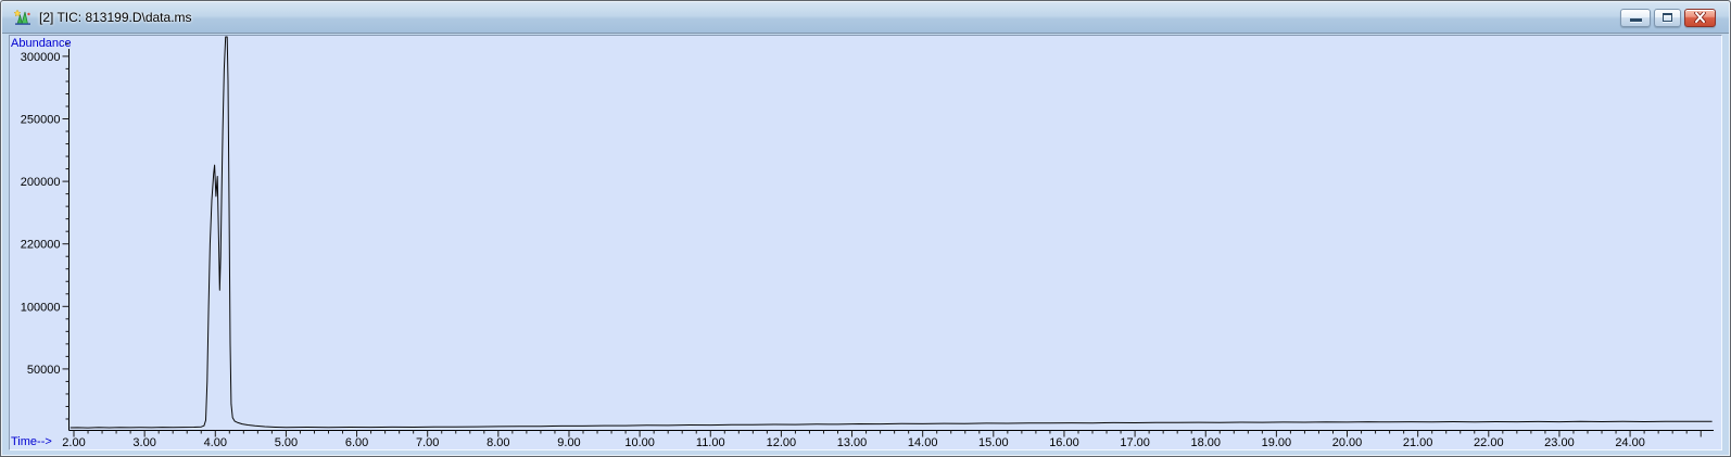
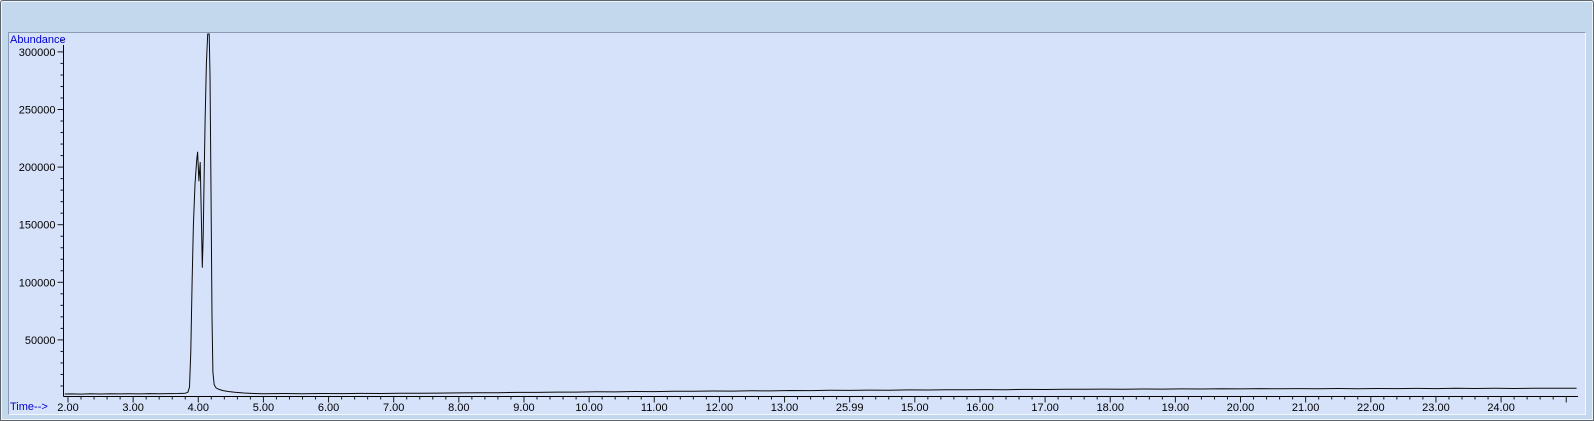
- [2] TIC: 813199.D\data.ms
  Abundanc
  Time-->
  2.00
  3.00
  4.00
  5.00
  6.00
  7.00
  8.00
  9.00
  10.00
  11.00
  12.00
  13.00
- 14.00
+ 25.99
  15.00
  16.00
  17.00
  18.00
  19.00
  20.00
  21.00
  22.00
  23.00
  24.00
  50000
  100000
- 220000
+ 150000
  200000
  250000
  300000
